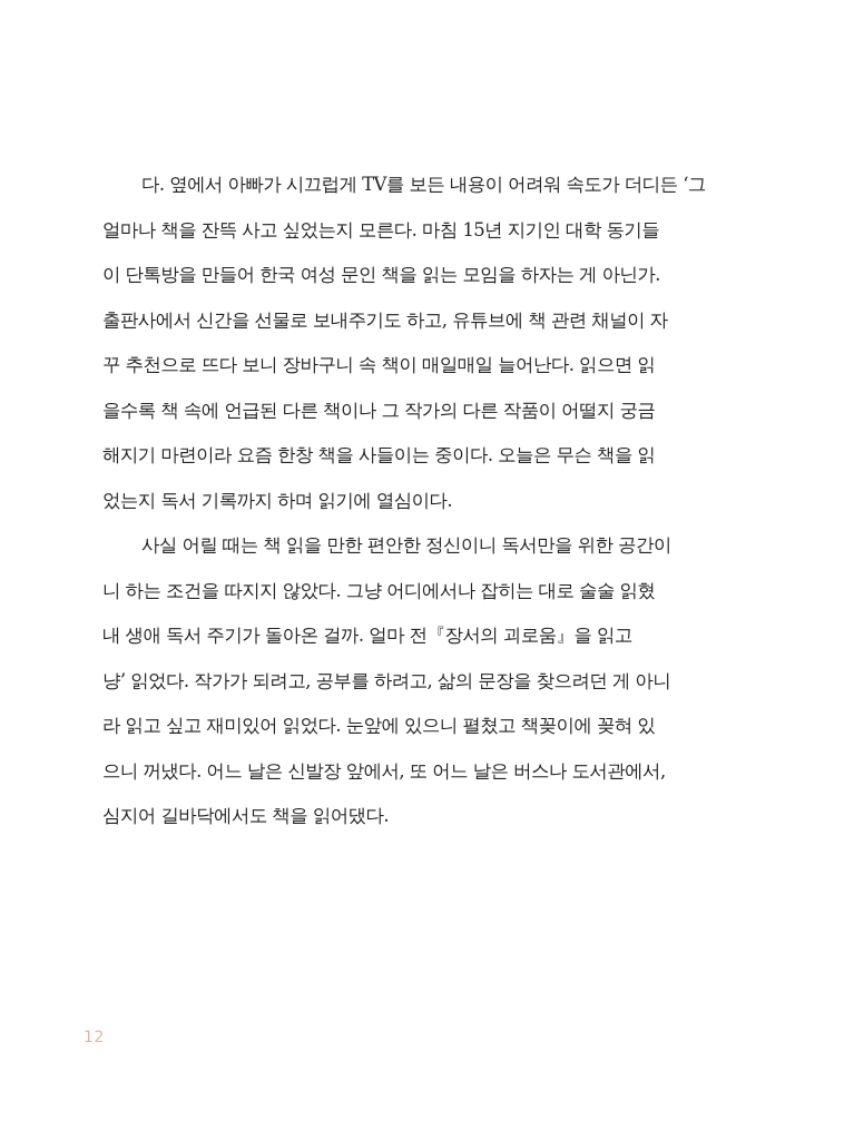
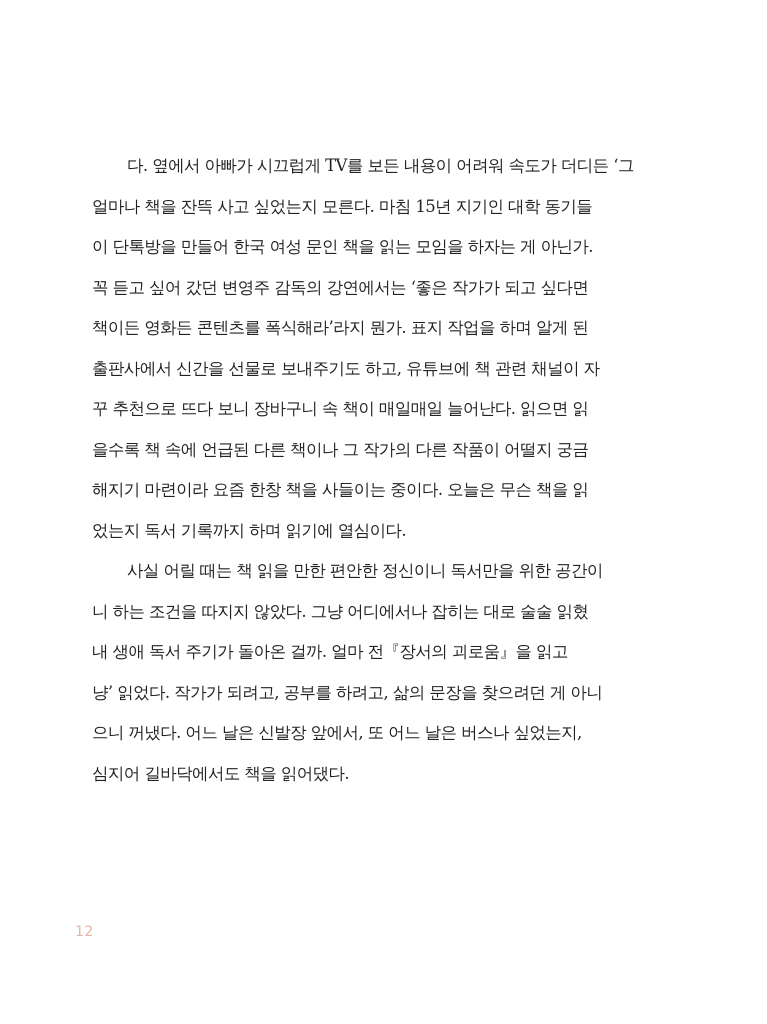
  다. 옆에서 아빠가 시끄럽게 TV를 보든 내용이 어려워 속도가 더디든 ‘그
  얼마나 책을 잔뜩 사고 싶었는지 모른다. 마침 15년 지기인 대학 동기들
  이 단톡방을 만들어 한국 여성 문인 책을 읽는 모임을 하자는 게 아닌가.
+ 꼭 듣고 싶어 갔던 변영주 감독의 강연에서는 ‘좋은 작가가 되고 싶다면
+ 책이든 영화든 콘텐츠를 폭식해라’라지 뭔가. 표지 작업을 하며 알게 된
  출판사에서 신간을 선물로 보내주기도 하고, 유튜브에 책 관련 채널이 자
  꾸 추천으로 뜨다 보니 장바구니 속 책이 매일매일 늘어난다. 읽으면 읽
  을수록 책 속에 언급된 다른 책이나 그 작가의 다른 작품이 어떨지 궁금
  해지기 마련이라 요즘 한창 책을 사들이는 중이다. 오늘은 무슨 책을 읽
  었는지 독서 기록까지 하며 읽기에 열심이다.
  사실 어릴 때는 책 읽을 만한 편안한 정신이니 독서만을 위한 공간이
  니 하는 조건을 따지지 않았다. 그냥 어디에서나 잡히는 대로 술술 읽혔
  내 생애 독서 주기가 돌아온 걸까. 얼마 전『장서의 괴로움』을 읽고
  냥’ 읽었다. 작가가 되려고, 공부를 하려고, 삶의 문장을 찾으려던 게 아니
- 라 읽고 싶고 재미있어 읽었다. 눈앞에 있으니 펼쳤고 책꽂이에 꽂혀 있
- 으니 꺼냈다. 어느 날은 신발장 앞에서, 또 어느 날은 버스나 도서관에서,
+ 으니 꺼냈다. 어느 날은 신발장 앞에서, 또 어느 날은 버스나 싶었는지,
  심지어 길바닥에서도 책을 읽어댔다.
  12
